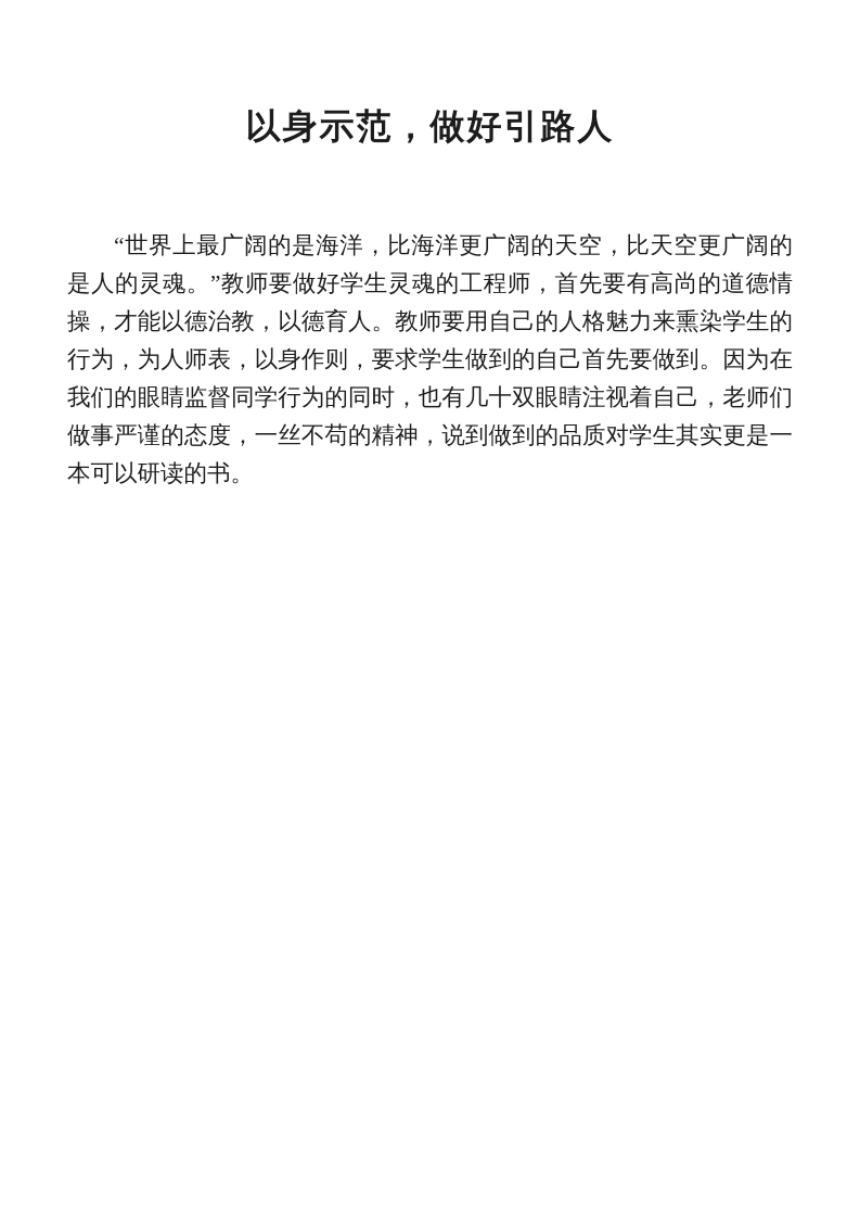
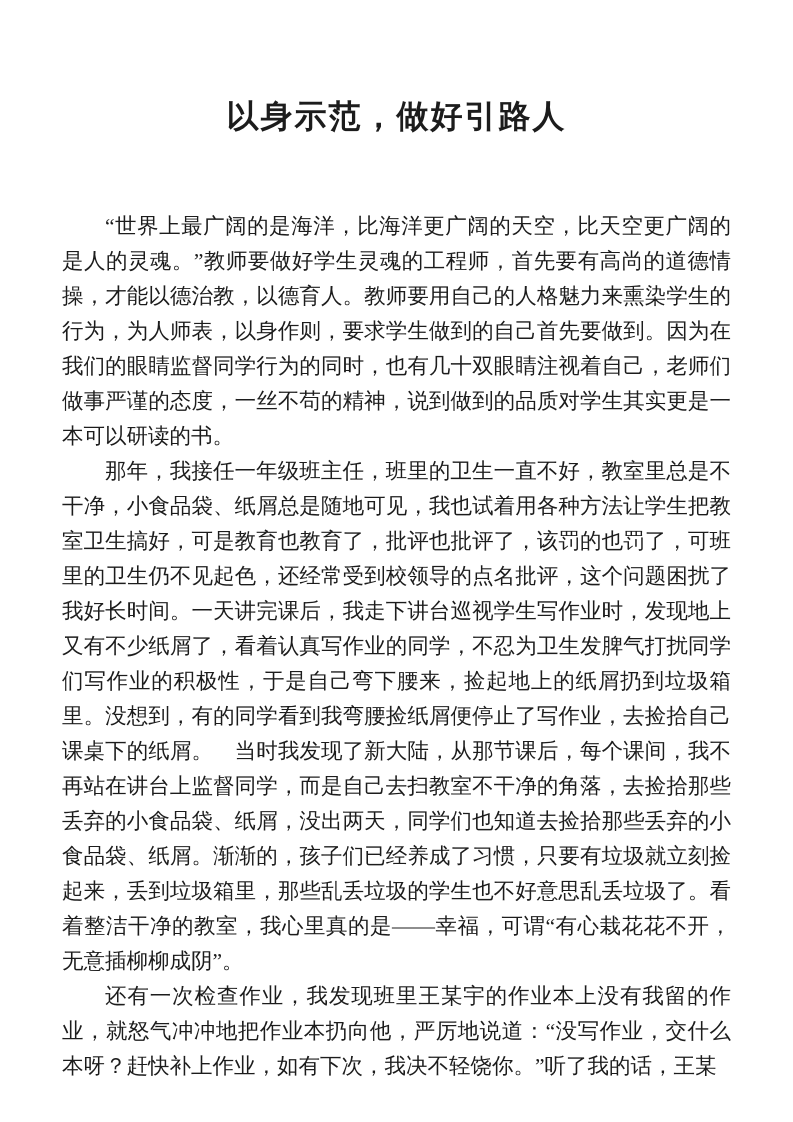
  以身示范，做好引路人
  “世界上最广阔的是海洋，比海洋更广阔的天空，比天空更广阔的是人的灵魂。”教师要做好学生灵魂的工程师，首先要有高尚的道德情操，才能以德治教，以德育人。教师要用自己的人格魅力来熏染学生的行为，为人师表，以身作则，要求学生做到的自己首先要做到。因为在我们的眼睛监督同学行为的同时，也有几十双眼睛注视着自己，老师们做事严谨的态度，一丝不苟的精神，说到做到的品质对学生其实更是一本可以研读的书。
+ 那年，我接任一年级班主任，班里的卫生一直不好，教室里总是不干净，小食品袋、纸屑总是随地可见，我也试着用各种方法让学生把教室卫生搞好，可是教育也教育了，批评也批评了，该罚的也罚了，可班里的卫生仍不见起色，还经常受到校领导的点名批评，这个问题困扰了我好长时间。一天讲完课后，我走下讲台巡视学生写作业时，发现地上又有不少纸屑了，看着认真写作业的同学，不忍为卫生发脾气打扰同学们写作业的积极性，于是自己弯下腰来，捡起地上的纸屑扔到垃圾箱里。没想到，有的同学看到我弯腰捡纸屑便停止了写作业，去捡拾自己课桌下的纸屑。 当时我发现了新大陆，从那节课后，每个课间，我不再站在讲台上监督同学，而是自己去扫教室不干净的角落，去捡拾那些丢弃的小食品袋、纸屑，没出两天，同学们也知道去捡拾那些丢弃的小食品袋、纸屑。渐渐的，孩子们已经养成了习惯，只要有垃圾就立刻捡起来，丢到垃圾箱里，那些乱丢垃圾的学生也不好意思乱丢垃圾了。看着整洁干净的教室，我心里真的是——幸福，可谓“有心栽花花不开，无意插柳柳成阴”。
+ 还有一次检查作业，我发现班里王某宇的作业本上没有我留的作业，就怒气冲冲地把作业本扔向他，严厉地说道：“没写作业，交什么本呀？赶快补上作业，如有下次，我决不轻饶你。”听了我的话，王某
